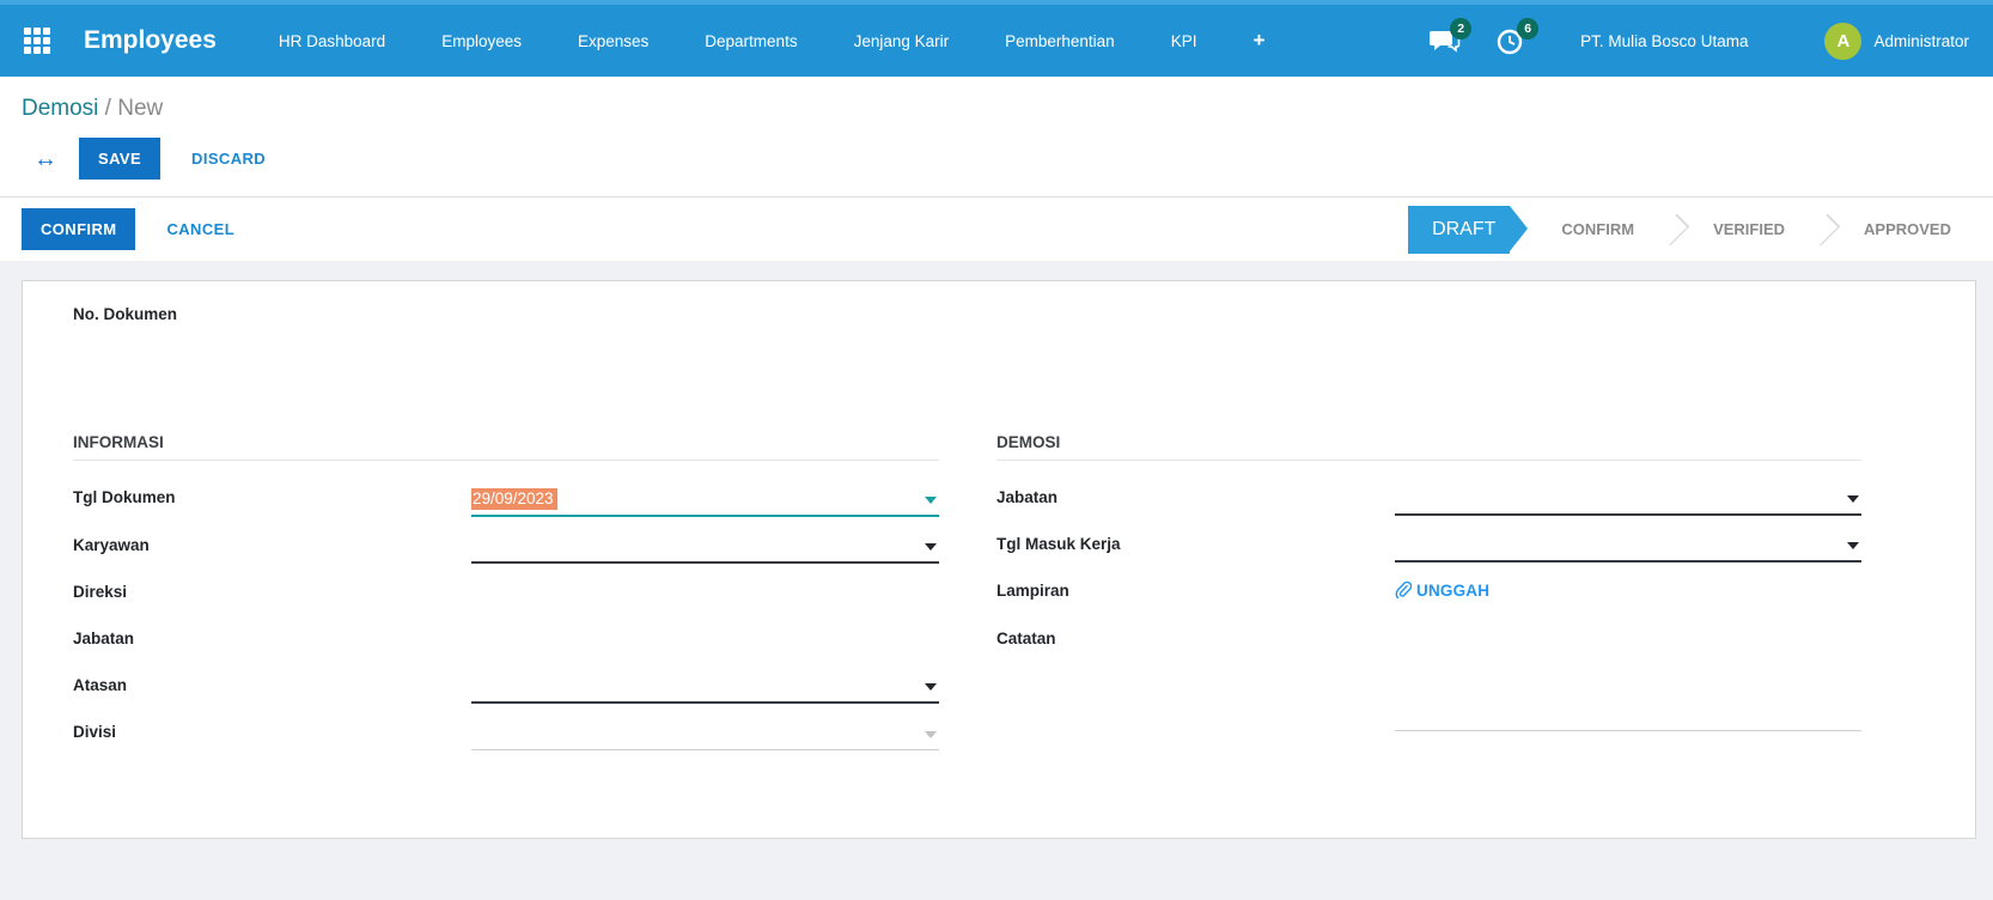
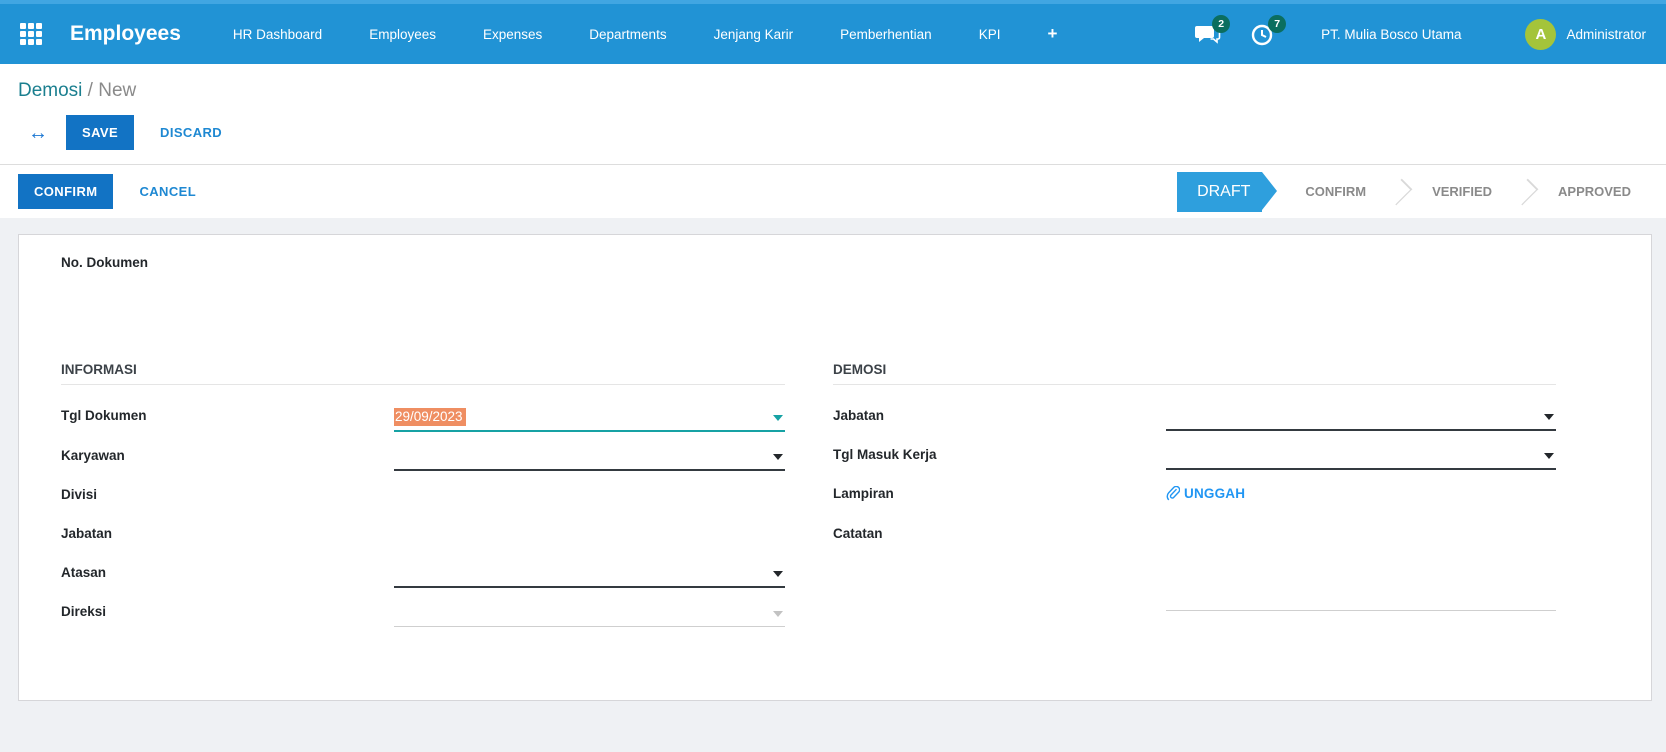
  Employees
  HR Dashboard
  Employees
  Expenses
  Departments
  Jenjang Karir
  Pemberhentian
  KPI
  +
  2
- 6
+ 7
  PT. Mulia Bosco Utama
  A
  Administrator
  Demosi / New
  ↔
  SAVE
  DISCARD
  CONFIRM
  CANCEL
  DRAFT
  CONFIRM
  VERIFIED
  APPROVED
  No. Dokumen
  INFORMASI
  Tgl Dokumen
  29/09/2023
  Karyawan
- Direksi
+ Divisi
  Jabatan
  Atasan
- Divisi
+ Direksi
  DEMOSI
  Jabatan
  Tgl Masuk Kerja
  Lampiran
  UNGGAH
  Catatan
